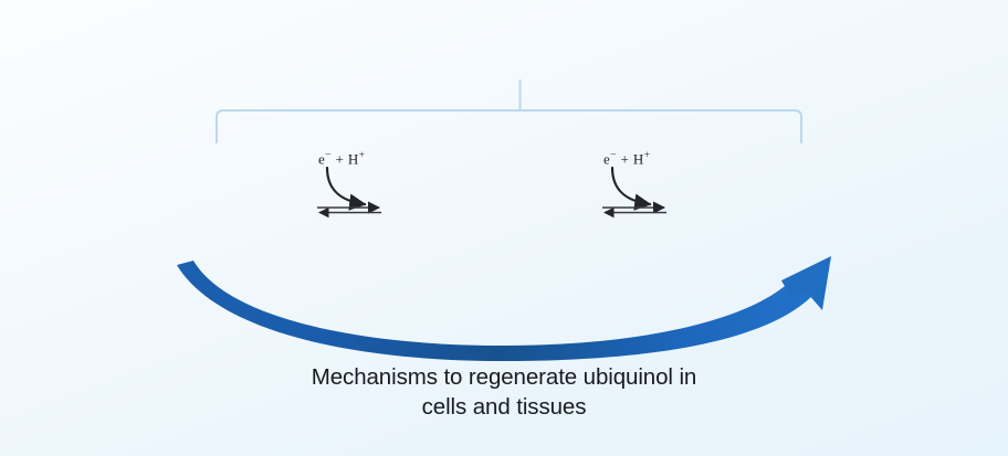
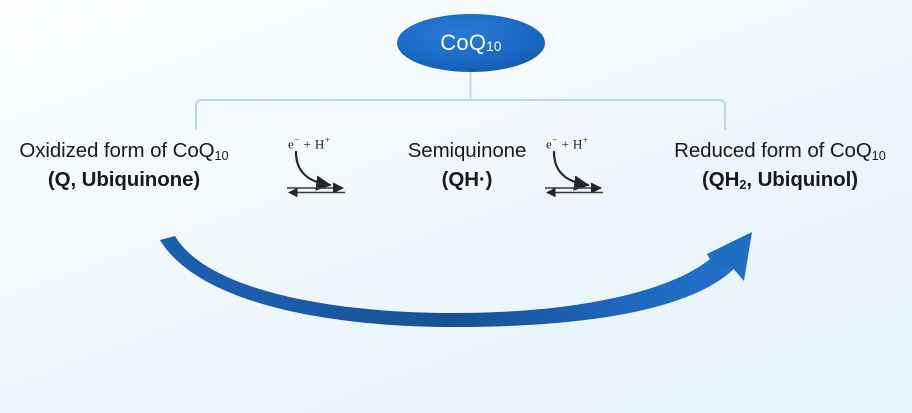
+ CoQ
+ 10
+ Oxidized form of CoQ10
+ (Q, Ubiquinone)
+ Semiquinone
+ (QH·)
+ Reduced form of CoQ10
+ (QH2, Ubiquinol)
  e− + H+
  e− + H+
- Mechanisms to regenerate ubiquinol in
- cells and tissues
